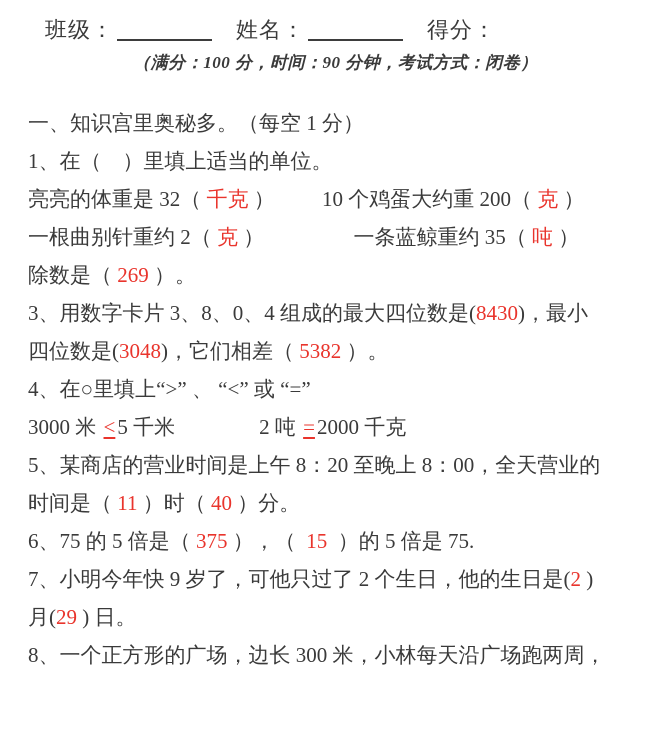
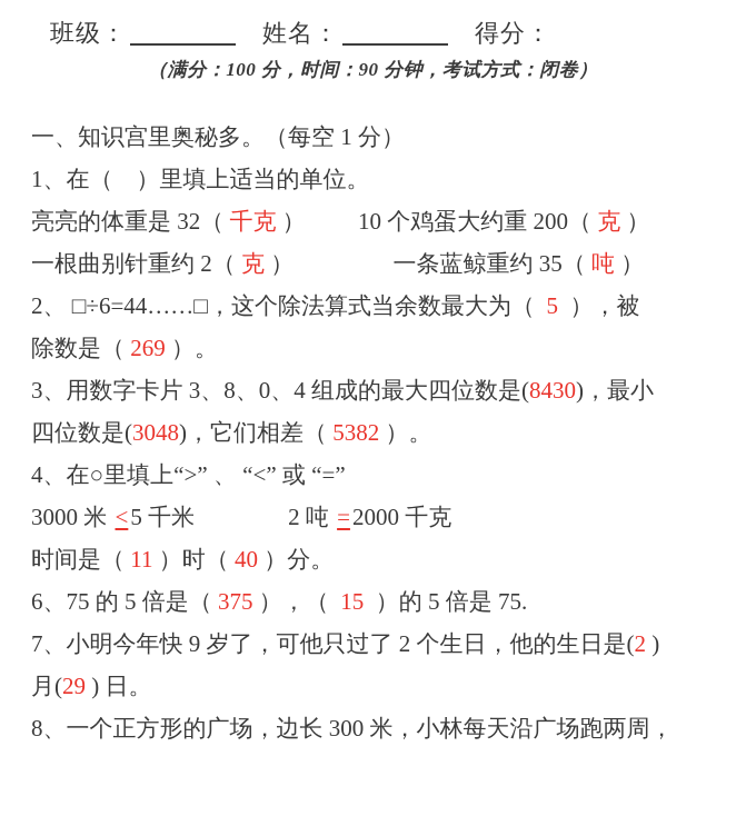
  班级： 姓名： 得分：
  （满分：100 分，时间：90 分钟，考试方式：闭卷）
  一、知识宫里奥秘多。（每空 1 分）
  1、在（ ）里填上适当的单位。
  亮亮的体重是 32（ 千克 ） 10 个鸡蛋大约重 200（ 克 ）
  一根曲别针重约 2（ 克 ） 一条蓝鲸重约 35（ 吨 ）
+ 2、 □÷6=44……□，这个除法算式当余数最大为（ 5 ），被
  除数是（ 269 ）。
  3、用数字卡片 3、8、0、4 组成的最大四位数是(8430)，最小
  四位数是(3048)，它们相差（ 5382 ）。
  4、在○里填上“>” 、 “<” 或 “=”
  3000 米 <5 千米 2 吨 =2000 千克
- 5、某商店的营业时间是上午 8：20 至晚上 8：00，全天营业的
  时间是（ 11 ）时（ 40 ）分。
  6、75 的 5 倍是（ 375 ），（ 15 ）的 5 倍是 75.
  7、小明今年快 9 岁了，可他只过了 2 个生日，他的生日是(2 )
  月(29 ) 日。
  8、一个正方形的广场，边长 300 米，小林每天沿广场跑两周，
